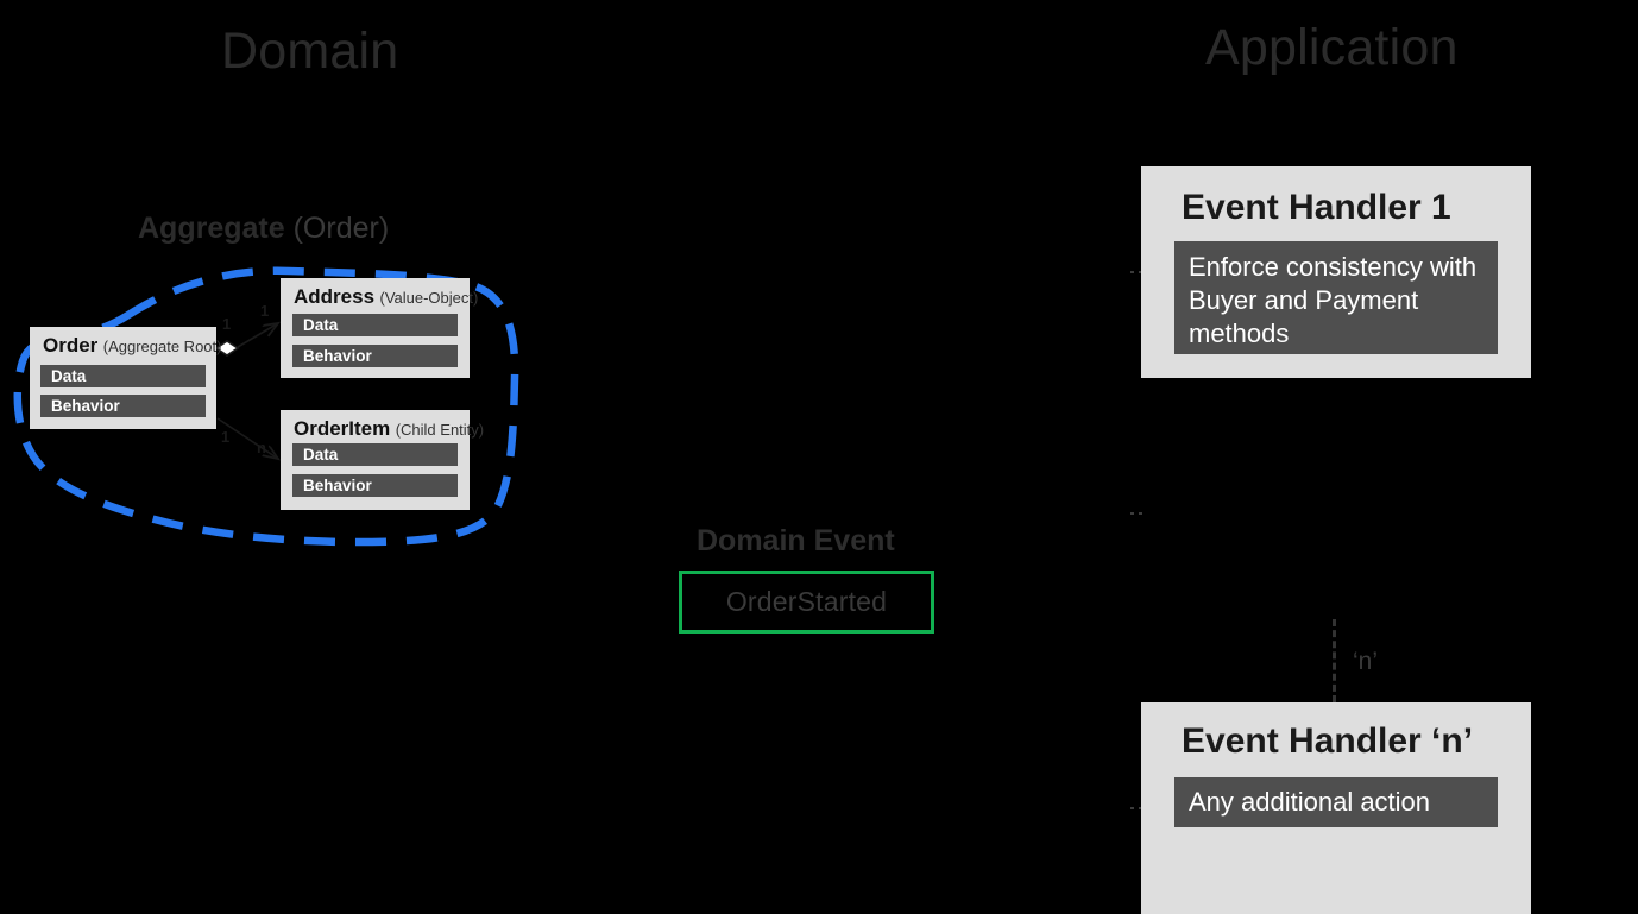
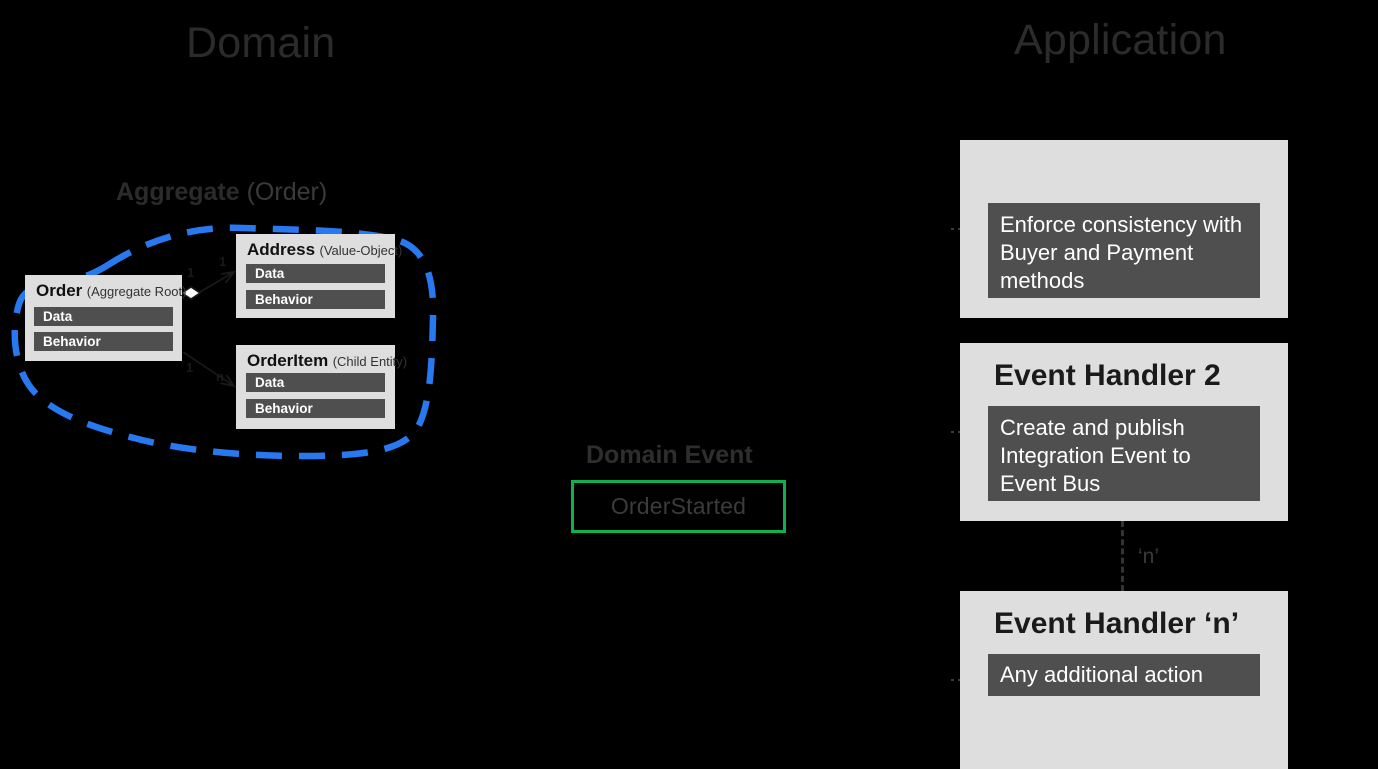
  Domain
  Application
  Aggregate (Order)
  1
  1
  1
  n
  Order (Aggregate Root)
  Data
  Behavior
  Address (Value-Object)
  Data
  Behavior
  OrderItem (Child Entity)
  Data
  Behavior
  Domain Event
  OrderStarted
- Event Handler 1
  Enforce consistency with Buyer and Payment methods
+ Event Handler 2
+ Create and publish Integration Event to Event Bus
  ‘n’
  Event Handler ‘n’
  Any additional action
